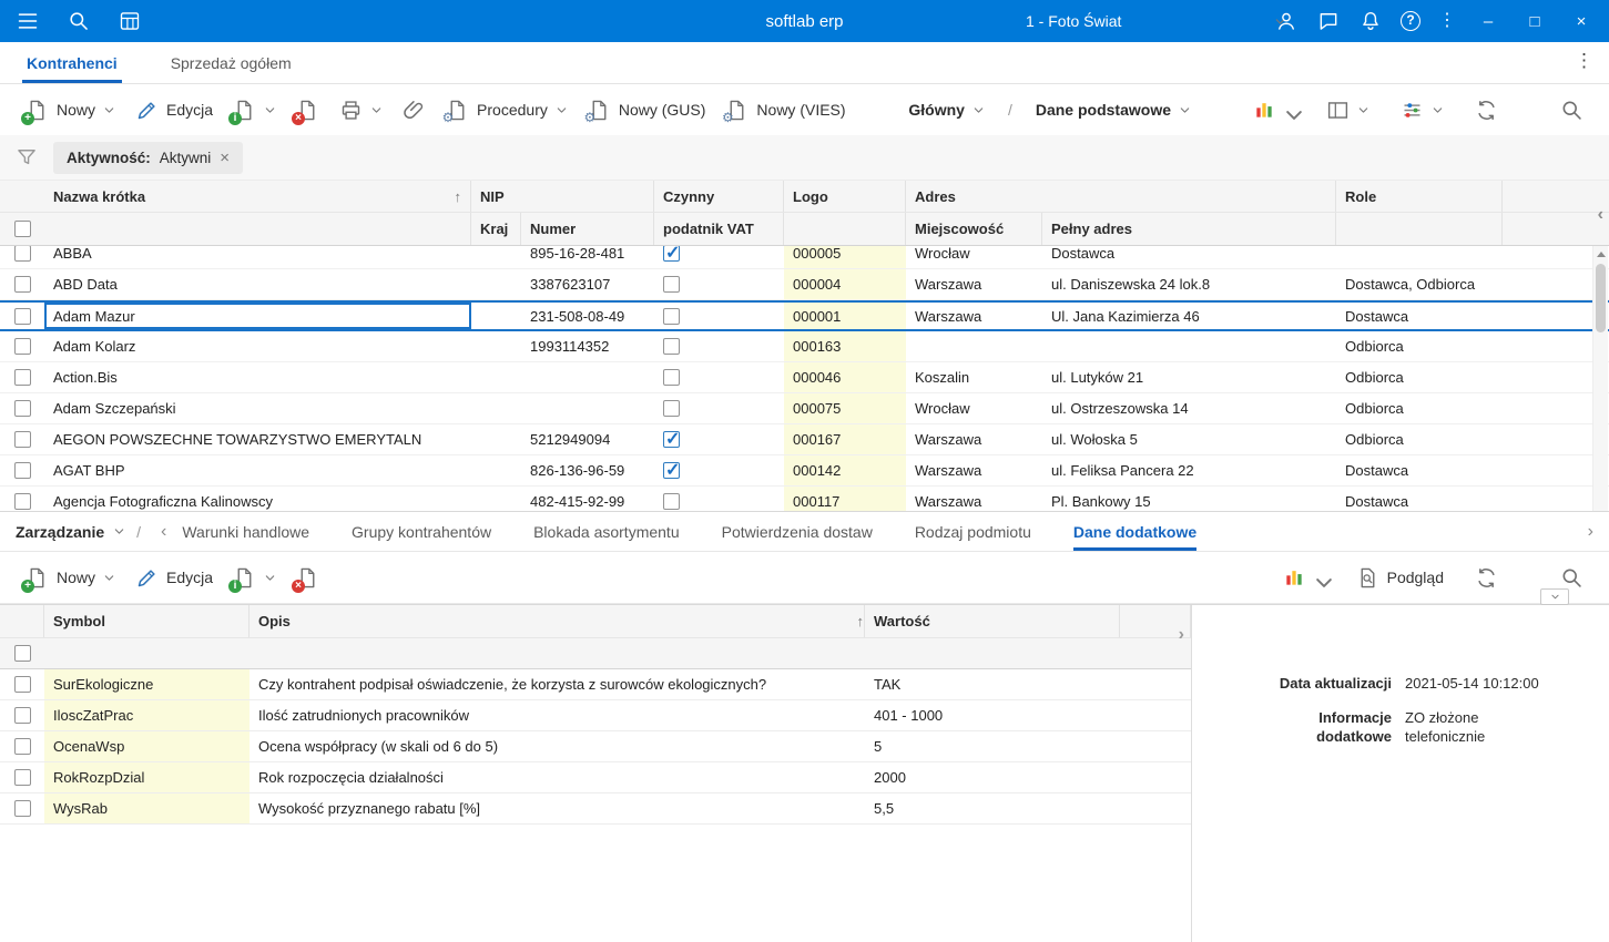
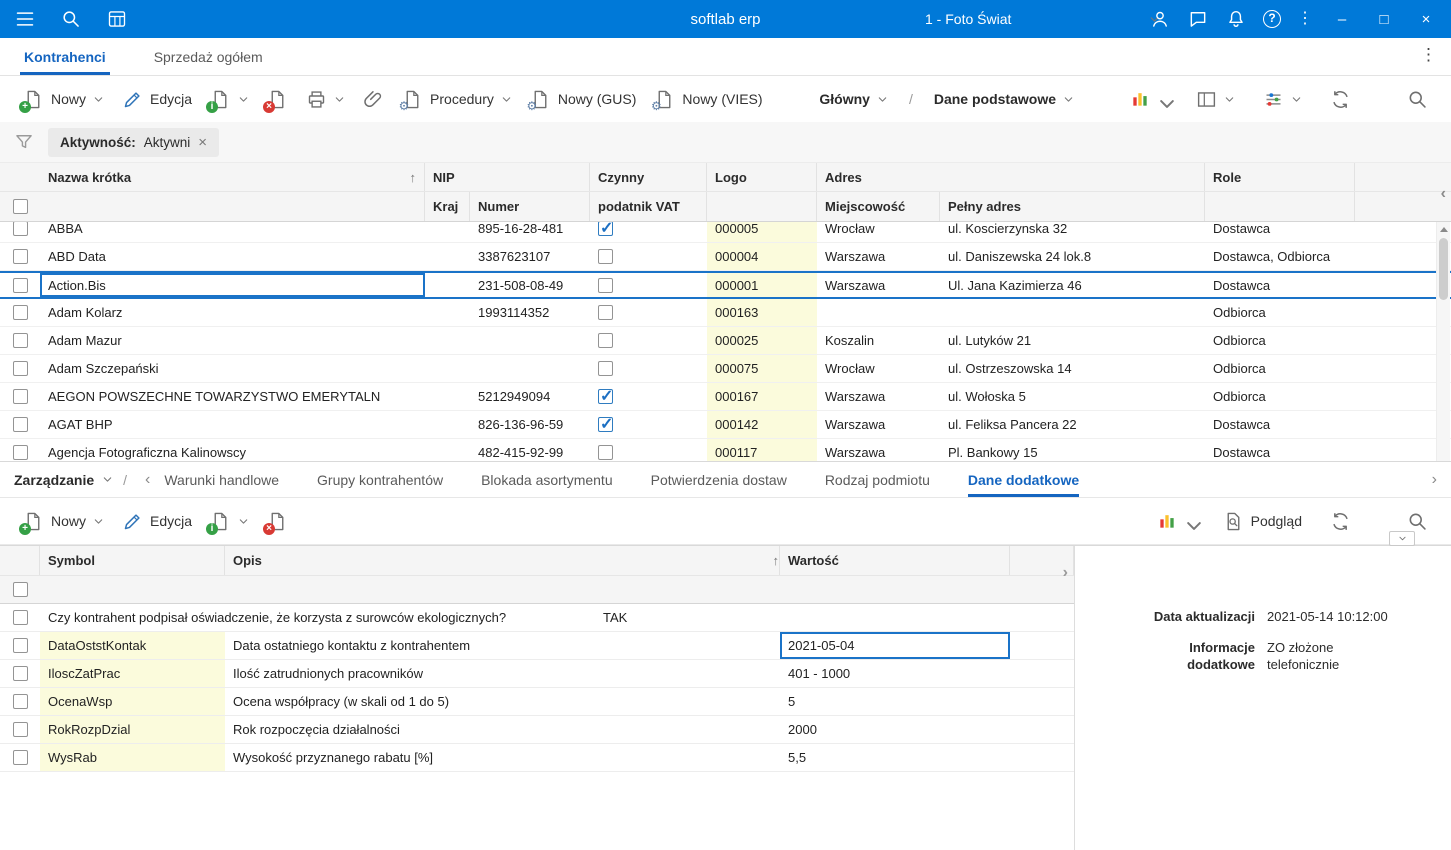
  softlab erp
  1 - Foto Świat
  ?
  ⋮
  –
  □
  ×
  Kontrahenci
  Sprzedaż ogółem
  ⋮
  +
  Nowy
  Edycja
  i
  ×
  ⚙
  Procedury
  ⚙
  Nowy (GUS)
  ⚙
  Nowy (VIES)
  Główny
  /
  Dane podstawowe
  Aktywność:
  Aktywni
  ×
  Nazwa krótka
  ↑
  NIP
  Czynny
  Logo
  Adres
  Role
  Kraj
  Numer
  podatnik VAT
  Miejscowość
  Pełny adres
  ‹
  ABBA
  895-16-28-481
  000005
  Wrocław
+ ul. Koscierzynska 32
  Dostawca
  ABD Data
  3387623107
  000004
  Warszawa
  ul. Daniszewska 24 lok.8
  Dostawca, Odbiorca
- Adam Mazur
+ Action.Bis
  231-508-08-49
  000001
  Warszawa
  Ul. Jana Kazimierza 46
  Dostawca
  Adam Kolarz
  1993114352
  000163
  Odbiorca
- Action.Bis
+ Adam Mazur
- 000046
+ 000025
  Koszalin
  ul. Lutyków 21
  Odbiorca
  Adam Szczepański
  000075
  Wrocław
  ul. Ostrzeszowska 14
  Odbiorca
  AEGON POWSZECHNE TOWARZYSTWO EMERYTALN
  5212949094
  000167
  Warszawa
  ul. Wołoska 5
  Odbiorca
  AGAT BHP
  826-136-96-59
  000142
  Warszawa
  ul. Feliksa Pancera 22
  Dostawca
  Agencja Fotograficzna Kalinowscy
  482-415-92-99
  000117
  Warszawa
  Pl. Bankowy 15
  Dostawca
  Zarządzanie
  /
  ‹
  Warunki handlowe
  Grupy kontrahentów
  Blokada asortymentu
  Potwierdzenia dostaw
  Rodzaj podmiotu
  Dane dodatkowe
  ›
  +
  Nowy
  Edycja
  i
  ×
  Podgląd
  Symbol
  Opis
  ↑
  Wartość
  ›
- SurEkologiczne
  Czy kontrahent podpisał oświadczenie, że korzysta z surowców ekologicznych?
  TAK
+ DataOststKontak
+ Data ostatniego kontaktu z kontrahentem
+ 2021-05-04
  IloscZatPrac
  Ilość zatrudnionych pracowników
  401 - 1000
  OcenaWsp
- Ocena współpracy (w skali od 6 do 5)
+ Ocena współpracy (w skali od 1 do 5)
  5
  RokRozpDzial
  Rok rozpoczęcia działalności
  2000
  WysRab
  Wysokość przyznanego rabatu [%]
  5,5
  Data aktualizacji
  2021-05-14 10:12:00
  Informacje dodatkowe
  ZO złożone
  telefonicznie
